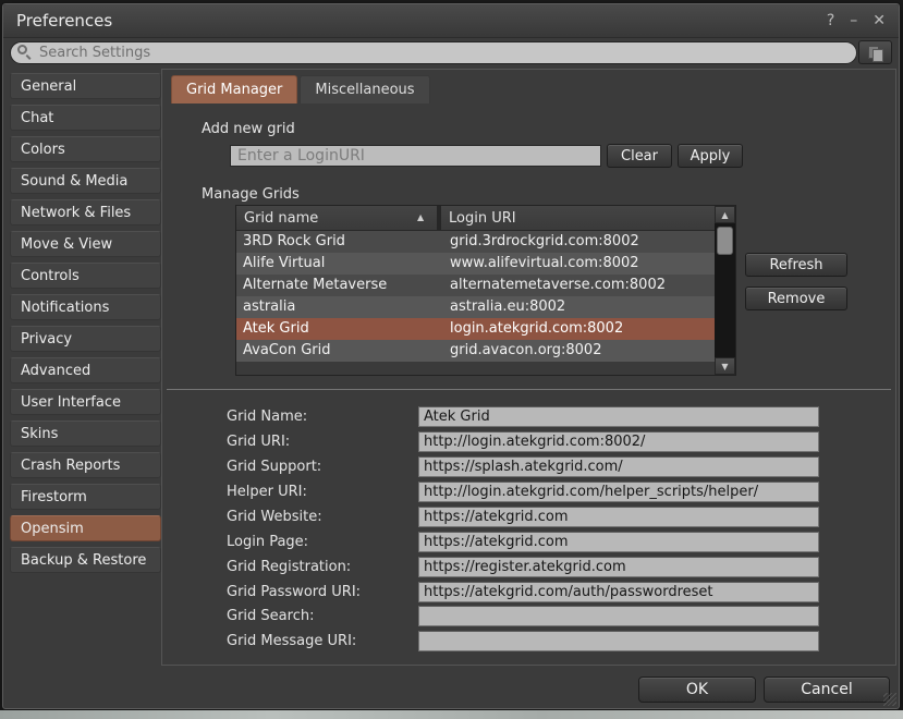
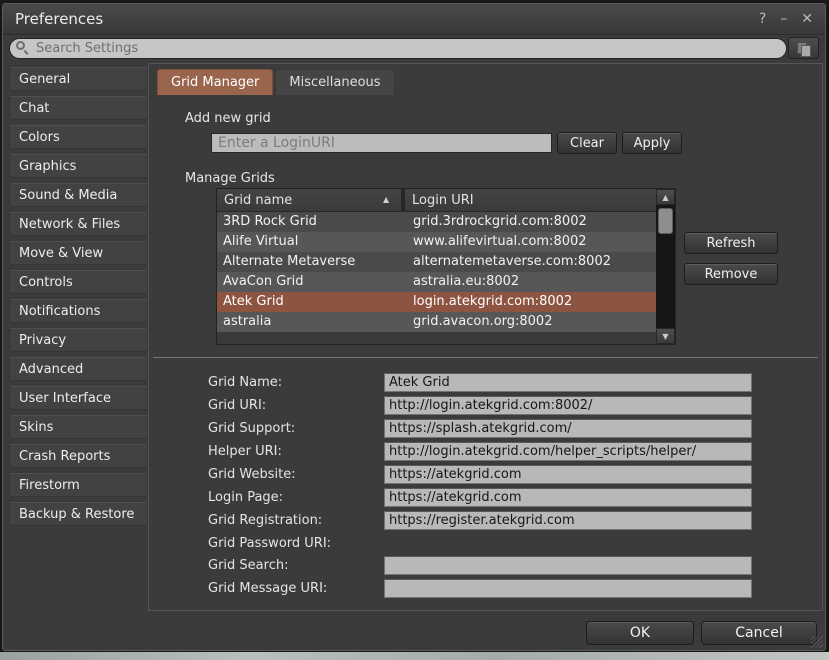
  Preferences
  ?
  –
  ✕
  Search Settings
  General
  Chat
  Colors
+ Graphics
  Sound & Media
  Network & Files
  Move & View
  Controls
  Notifications
  Privacy
  Advanced
  User Interface
  Skins
  Crash Reports
  Firestorm
- Opensim
  Backup & Restore
  Grid Manager
  Miscellaneous
  Add new grid
  Enter a LoginURI
  Clear
  Apply
  Manage Grids
  Grid name
  ▲
  Login URI
  3RD Rock Grid
  grid.3rdrockgrid.com:8002
  Alife Virtual
  www.alifevirtual.com:8002
  Alternate Metaverse
  alternatemetaverse.com:8002
- astralia
+ AvaCon Grid
  astralia.eu:8002
  Atek Grid
  login.atekgrid.com:8002
- AvaCon Grid
+ astralia
  grid.avacon.org:8002
  ▲
  ▼
  Refresh
  Remove
  Grid Name:
  Atek Grid
  Grid URI:
  http://login.atekgrid.com:8002/
  Grid Support:
  https://splash.atekgrid.com/
  Helper URI:
  http://login.atekgrid.com/helper_scripts/helper/
  Grid Website:
  https://atekgrid.com
  Login Page:
  https://atekgrid.com
  Grid Registration:
  https://register.atekgrid.com
  Grid Password URI:
- https://atekgrid.com/auth/passwordreset
  Grid Search:
  Grid Message URI:
  OK
  Cancel
